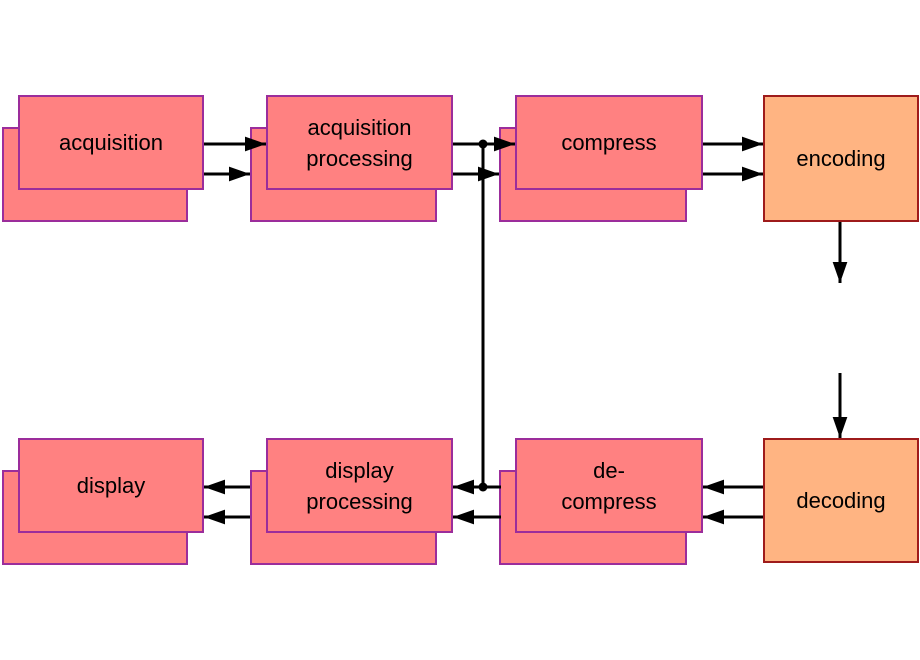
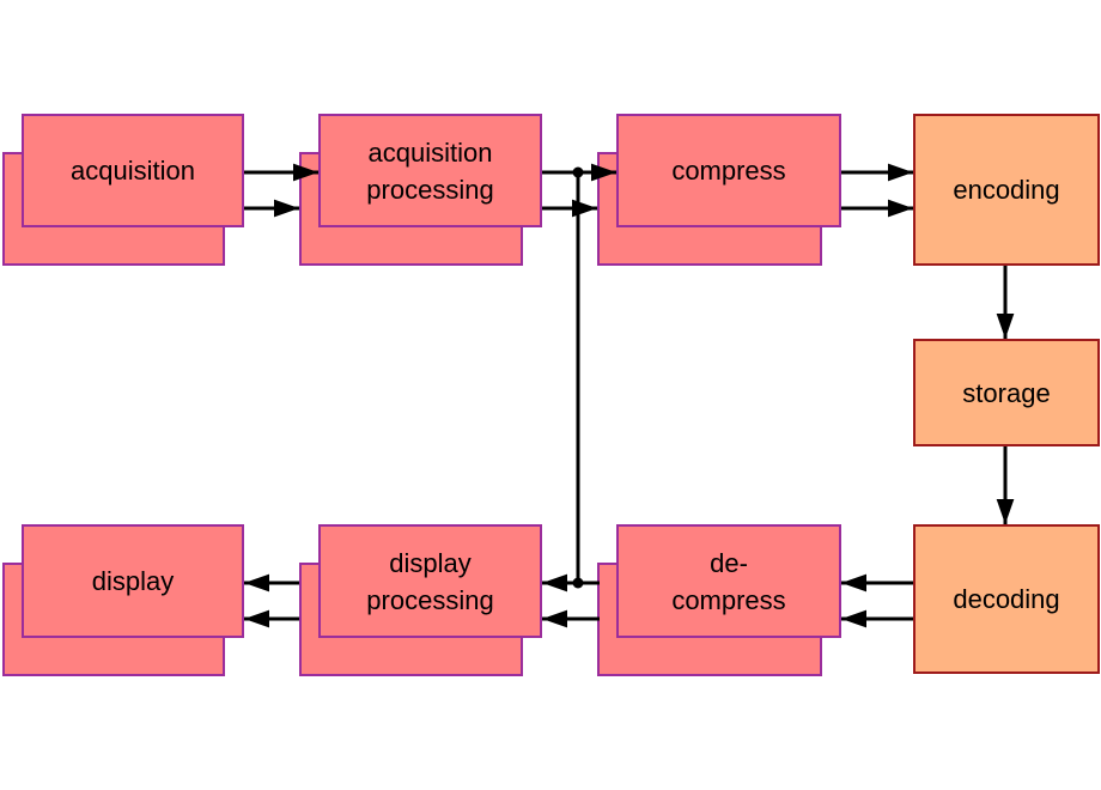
  acquisition
  acquisition
  processing
  compress
  de-
  compress
  display
  processing
  display
  encoding
+ storage
  decoding
